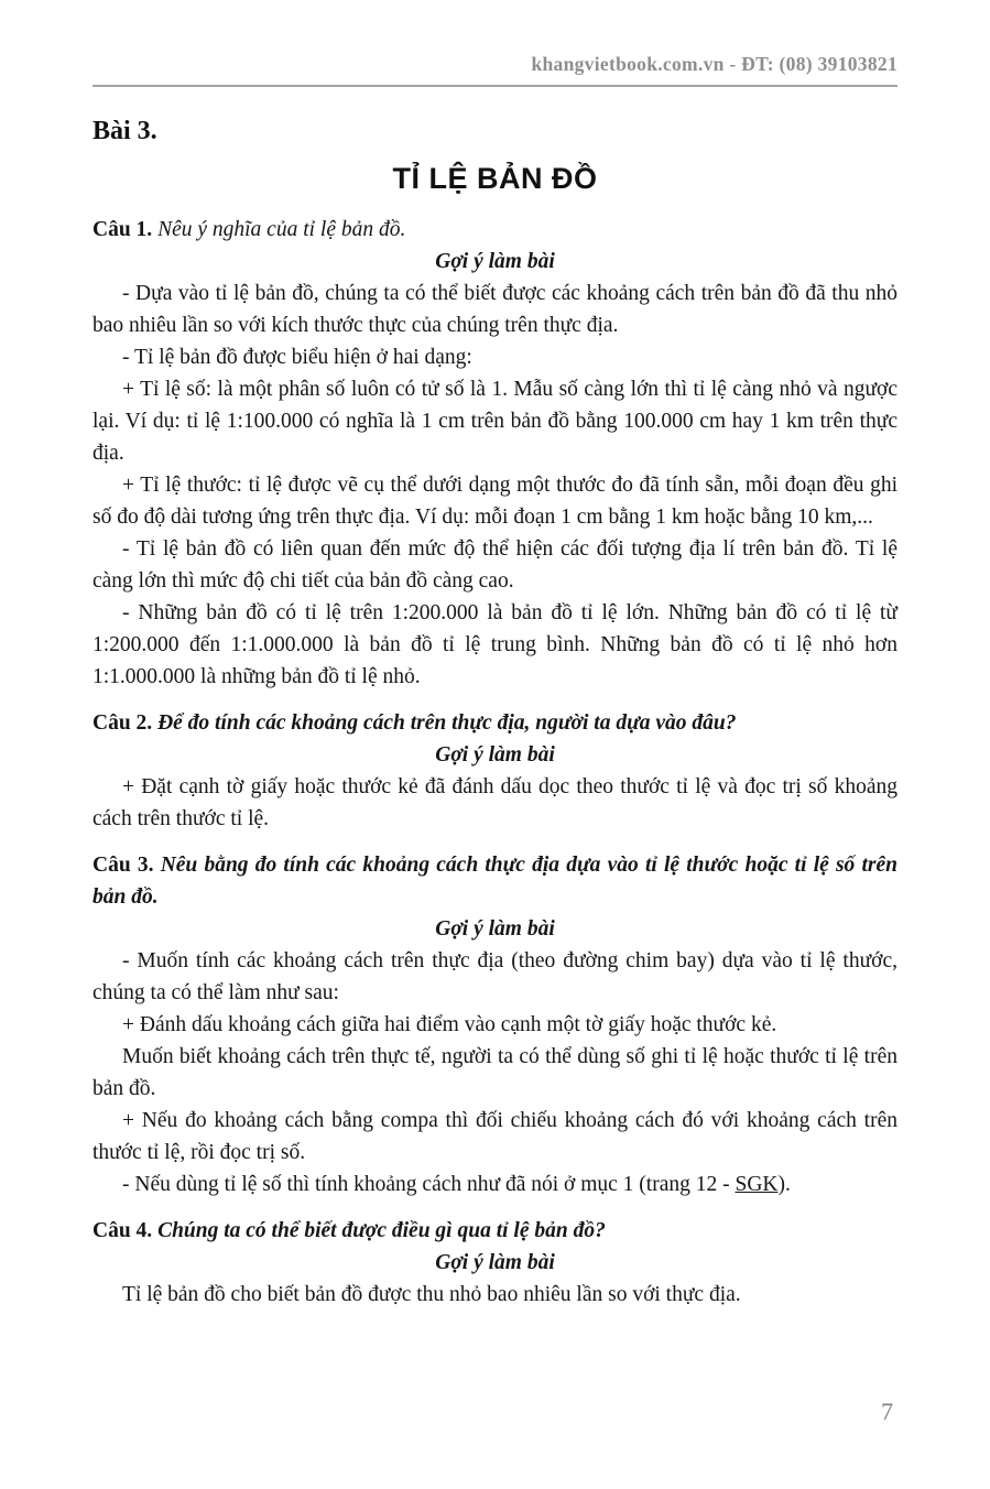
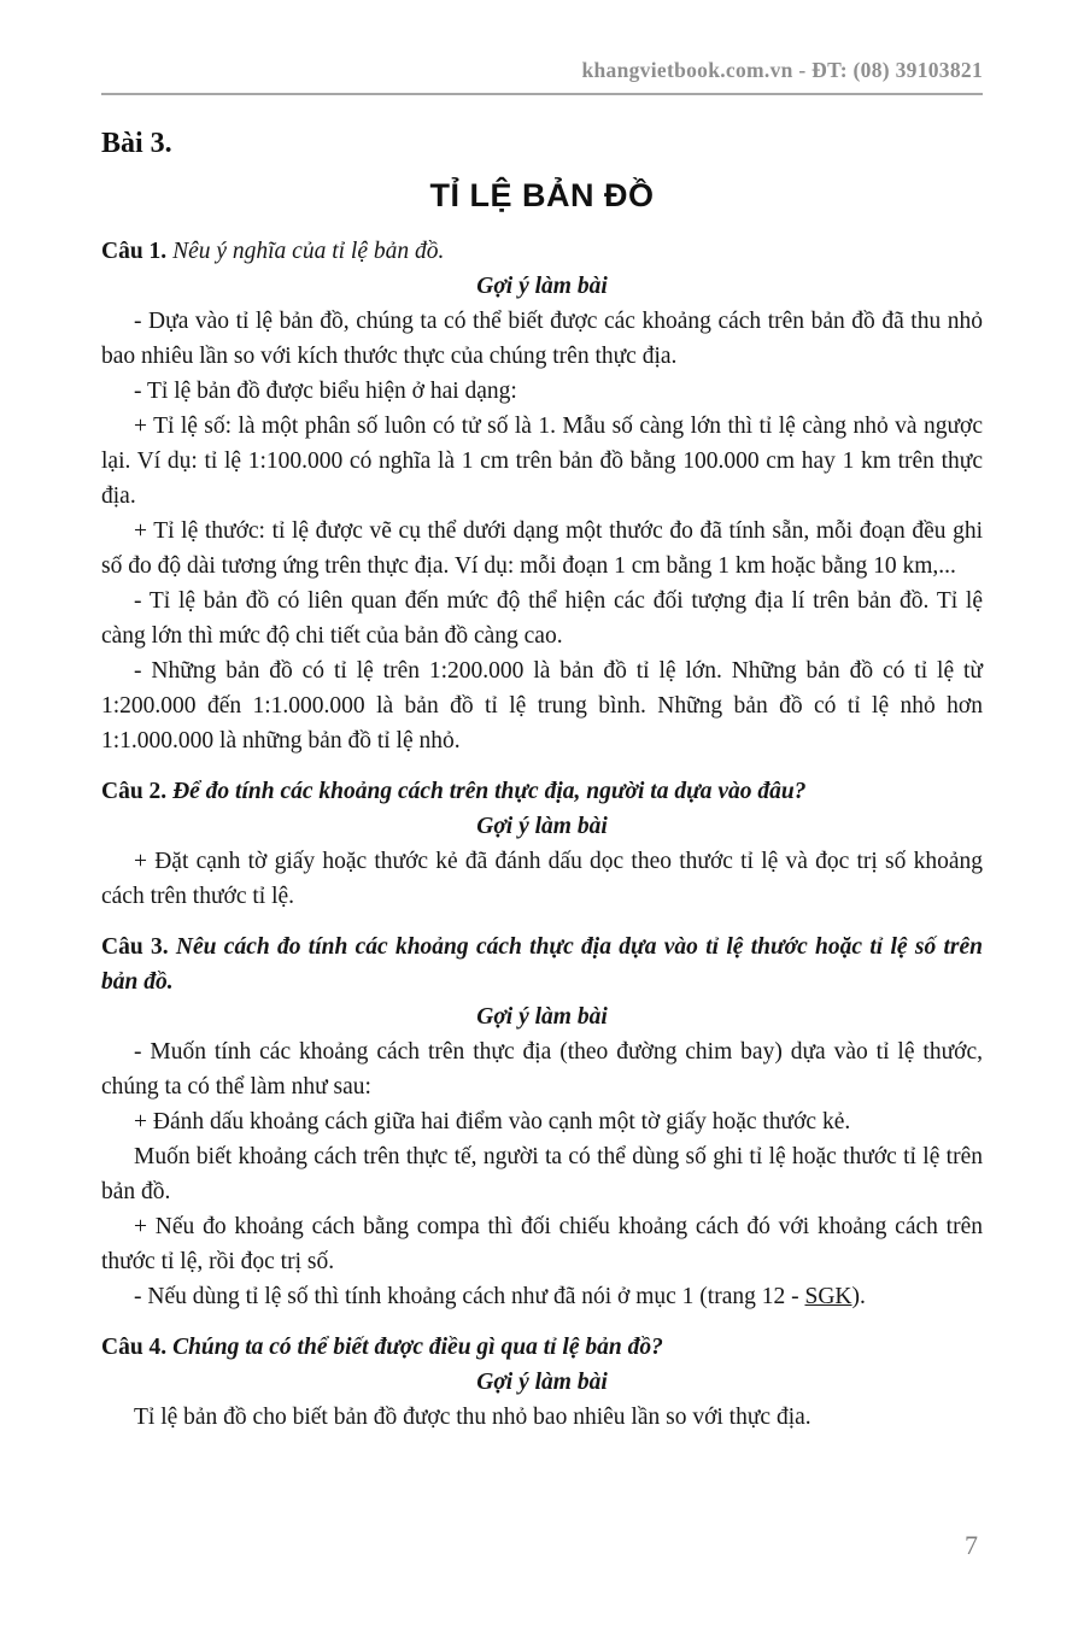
  khangvietbook.com.vn - ĐT: (08) 39103821
  Bài 3.
  TỈ LỆ BẢN ĐỒ
  Câu 1. Nêu ý nghĩa của tỉ lệ bản đồ.
  Gợi ý làm bài
  - Dựa vào tỉ lệ bản đồ, chúng ta có thể biết được các khoảng cách trên bản đồ đã thu nhỏ bao nhiêu lần so với kích thước thực của chúng trên thực địa.
  - Tỉ lệ bản đồ được biểu hiện ở hai dạng:
  + Tỉ lệ số: là một phân số luôn có tử số là 1. Mẫu số càng lớn thì tỉ lệ càng nhỏ và ngược lại. Ví dụ: tỉ lệ 1:100.000 có nghĩa là 1 cm trên bản đồ bằng 100.000 cm hay 1 km trên thực địa.
  + Tỉ lệ thước: tỉ lệ được vẽ cụ thể dưới dạng một thước đo đã tính sẵn, mỗi đoạn đều ghi số đo độ dài tương ứng trên thực địa. Ví dụ: mỗi đoạn 1 cm bằng 1 km hoặc bằng 10 km,...
  - Tỉ lệ bản đồ có liên quan đến mức độ thể hiện các đối tượng địa lí trên bản đồ. Tỉ lệ càng lớn thì mức độ chi tiết của bản đồ càng cao.
  - Những bản đồ có tỉ lệ trên 1:200.000 là bản đồ tỉ lệ lớn. Những bản đồ có tỉ lệ từ 1:200.000 đến 1:1.000.000 là bản đồ tỉ lệ trung bình. Những bản đồ có tỉ lệ nhỏ hơn 1:1.000.000 là những bản đồ tỉ lệ nhỏ.
  Câu 2. Để đo tính các khoảng cách trên thực địa, người ta dựa vào đâu?
  Gợi ý làm bài
  + Đặt cạnh tờ giấy hoặc thước kẻ đã đánh dấu dọc theo thước tỉ lệ và đọc trị số khoảng cách trên thước tỉ lệ.
- Câu 3. Nêu bằng đo tính các khoảng cách thực địa dựa vào tỉ lệ thước hoặc tỉ lệ số trên bản đồ.
+ Câu 3. Nêu cách đo tính các khoảng cách thực địa dựa vào tỉ lệ thước hoặc tỉ lệ số trên bản đồ.
  Gợi ý làm bài
  - Muốn tính các khoảng cách trên thực địa (theo đường chim bay) dựa vào tỉ lệ thước, chúng ta có thể làm như sau:
  + Đánh dấu khoảng cách giữa hai điểm vào cạnh một tờ giấy hoặc thước kẻ.
  Muốn biết khoảng cách trên thực tế, người ta có thể dùng số ghi tỉ lệ hoặc thước tỉ lệ trên bản đồ.
  + Nếu đo khoảng cách bằng compa thì đối chiếu khoảng cách đó với khoảng cách trên thước tỉ lệ, rồi đọc trị số.
  - Nếu dùng tỉ lệ số thì tính khoảng cách như đã nói ở mục 1 (trang 12 - SGK).
  Câu 4. Chúng ta có thể biết được điều gì qua tỉ lệ bản đồ?
  Gợi ý làm bài
  Tỉ lệ bản đồ cho biết bản đồ được thu nhỏ bao nhiêu lần so với thực địa.
  7
